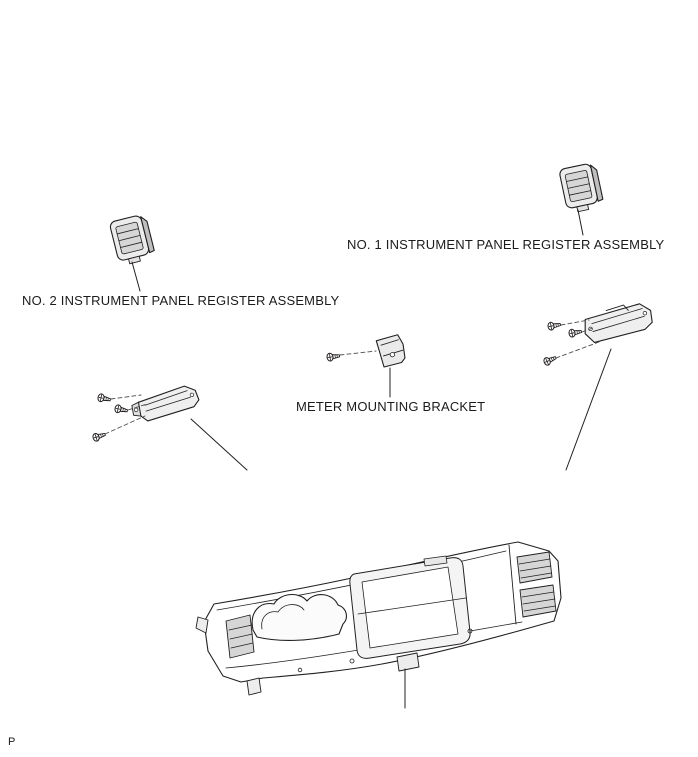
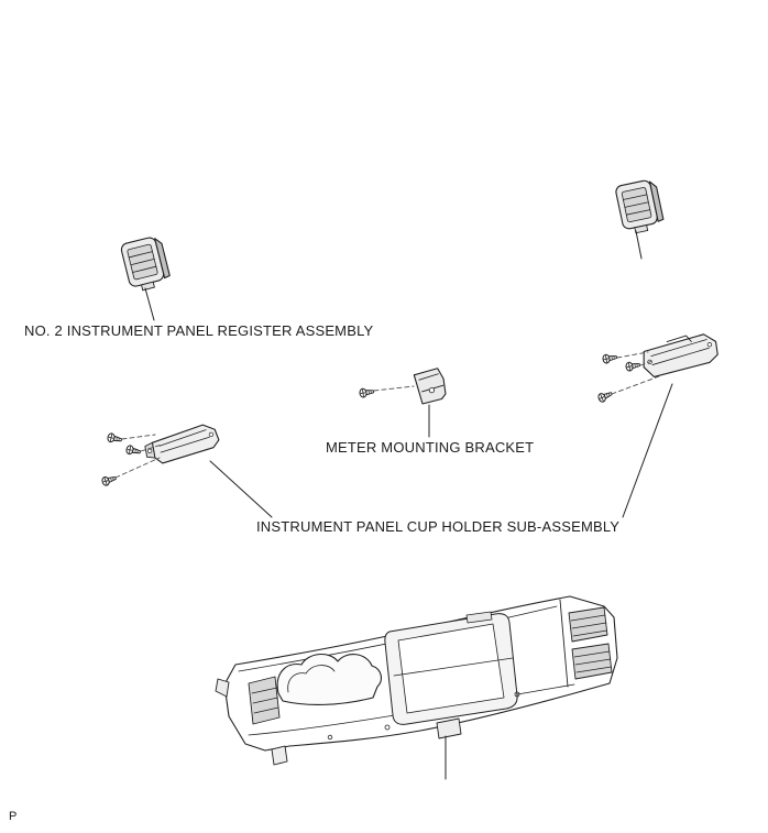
- NO. 1 INSTRUMENT PANEL REGISTER ASSEMBLY
  NO. 2 INSTRUMENT PANEL REGISTER ASSEMBLY
  METER MOUNTING BRACKET
+ INSTRUMENT PANEL CUP HOLDER SUB-ASSEMBLY
  P
